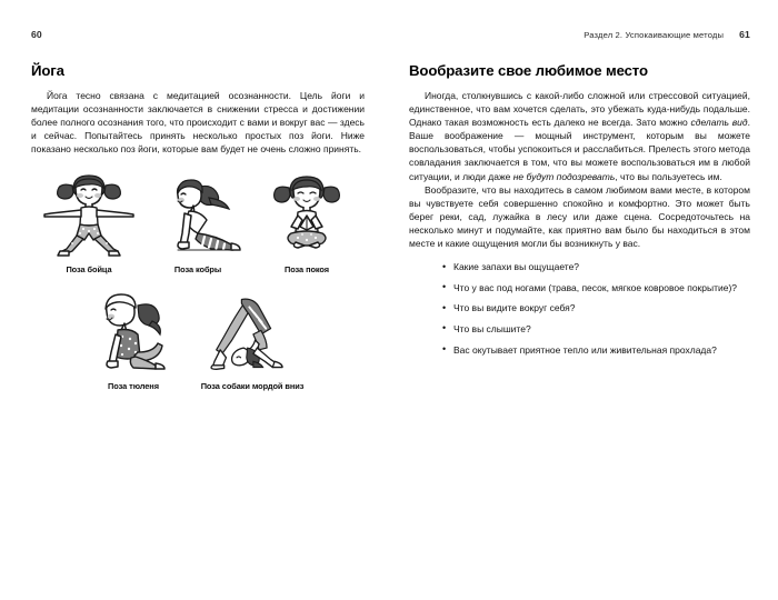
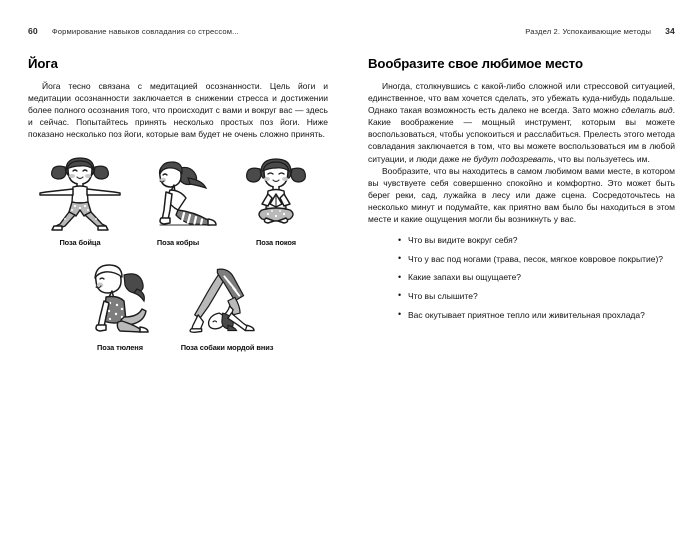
  60
+ Формирование навыков совладания со стрессом...
  Йога
  Йога тесно связана с медитацией осознанности. Цель йоги и медитации осознанности заключается в снижении стресса и достижении более полного осознания того, что происходит с вами и вокруг вас — здесь и сейчас. Попытайтесь принять несколько простых поз йоги. Ниже показано несколько поз йоги, которые вам будет не очень сложно принять.
  Поза бойца
  Поза кобры
  Поза покоя
  Поза тюленя
  Поза собаки мордой вниз
  Раздел 2. Успокаивающие методы
- 61
+ 34
  Вообразите свое любимое место
- Иногда, столкнувшись с какой-либо сложной или стрессовой ситуацией, единственное, что вам хочется сделать, это убежать куда-нибудь подальше. Однако такая возможность есть далеко не всегда. Зато можно сделать вид. Ваше воображение — мощный инструмент, которым вы можете воспользоваться, чтобы успокоиться и расслабиться. Прелесть этого метода совладания заключается в том, что вы можете воспользоваться им в любой ситуации, и люди даже не будут подозревать, что вы пользуетесь им.
+ Иногда, столкнувшись с какой-либо сложной или стрессовой ситуацией, единственное, что вам хочется сделать, это убежать куда-нибудь подальше. Однако такая возможность есть далеко не всегда. Зато можно сделать вид. Какие воображение — мощный инструмент, которым вы можете воспользоваться, чтобы успокоиться и расслабиться. Прелесть этого метода совладания заключается в том, что вы можете воспользоваться им в любой ситуации, и люди даже не будут подозревать, что вы пользуетесь им.
  Вообразите, что вы находитесь в самом любимом вами месте, в котором вы чувствуете себя совершенно спокойно и комфортно. Это может быть берег реки, сад, лужайка в лесу или даже сцена. Сосредоточьтесь на несколько минут и подумайте, как приятно вам было бы находиться в этом месте и какие ощущения могли бы возникнуть у вас.
- Какие запахи вы ощущаете?
+ Что вы видите вокруг себя?
  Что у вас под ногами (трава, песок, мягкое ковровое покрытие)?
- Что вы видите вокруг себя?
+ Какие запахи вы ощущаете?
  Что вы слышите?
  Вас окутывает приятное тепло или живительная прохлада?
